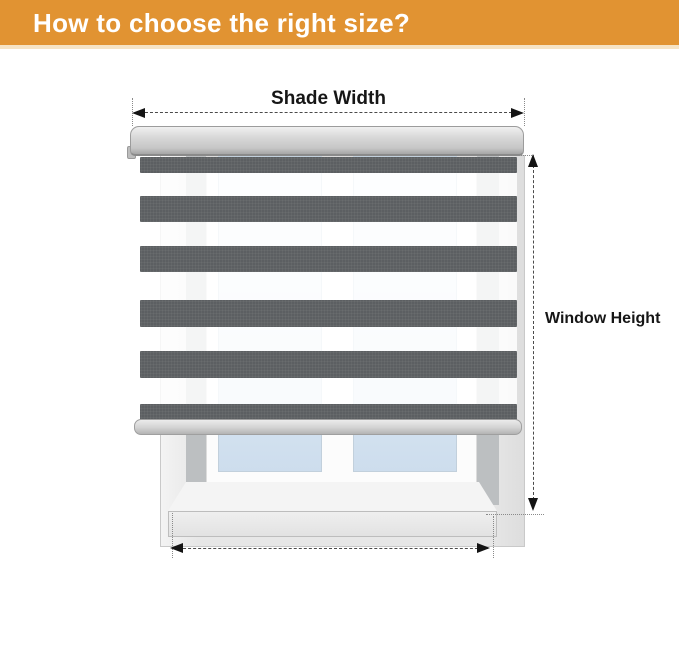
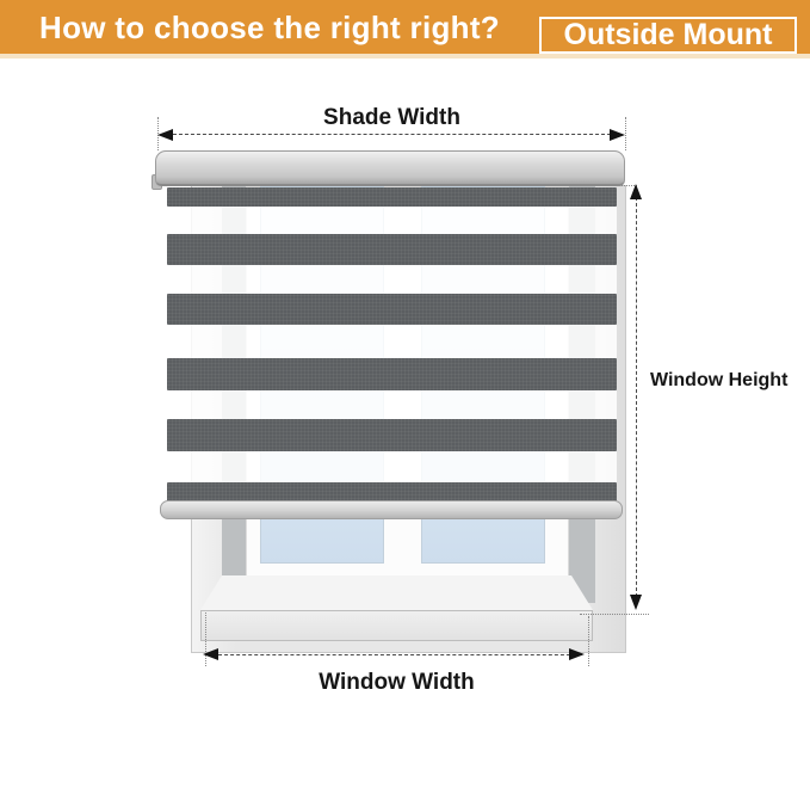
- How to choose the right size?
+ How to choose the right right?
+ Outside Mount
  Shade Width
  Window Height
+ Window Width
